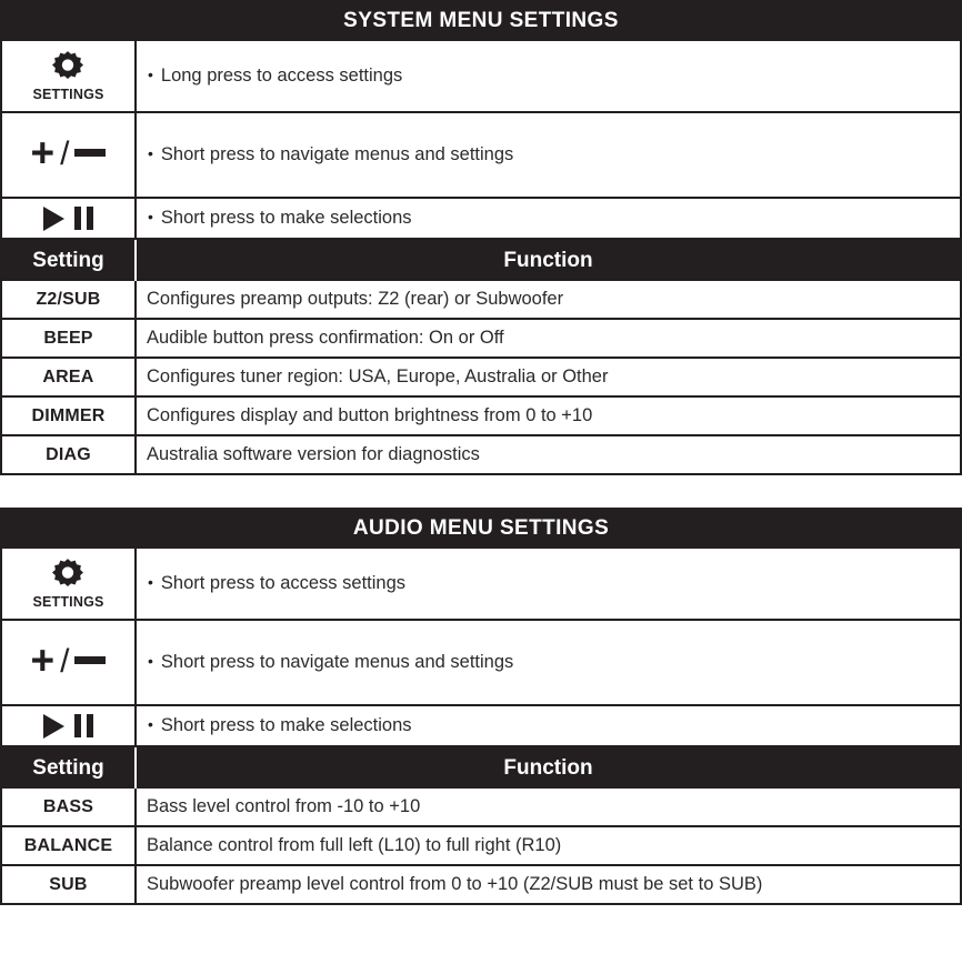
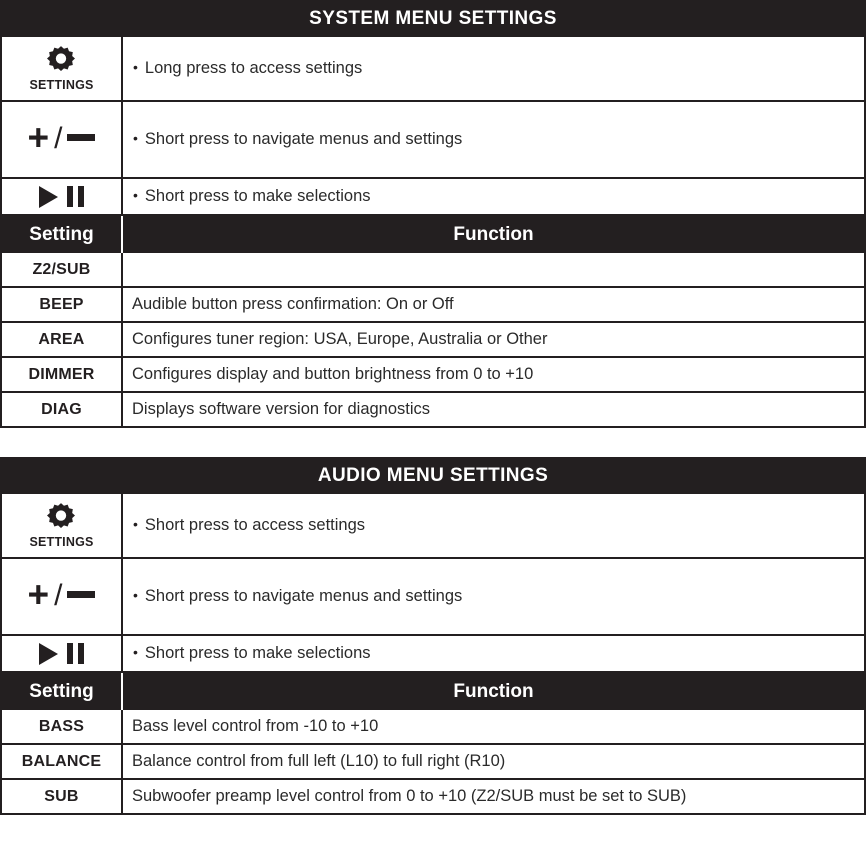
  SYSTEM MENU SETTINGS
  SETTINGS
  •
  Long press to access settings
  +
  /
  •
  Short press to navigate menus and settings
  •
  Short press to make selections
  Setting
  Function
  Z2/SUB
- Configures preamp outputs: Z2 (rear) or Subwoofer
  BEEP
  Audible button press confirmation: On or Off
  AREA
  Configures tuner region: USA, Europe, Australia or Other
  DIMMER
  Configures display and button brightness from 0 to +10
  DIAG
- Australia software version for diagnostics
+ Displays software version for diagnostics
  AUDIO MENU SETTINGS
  SETTINGS
  •
  Short press to access settings
  +
  /
  •
  Short press to navigate menus and settings
  •
  Short press to make selections
  Setting
  Function
  BASS
  Bass level control from -10 to +10
  BALANCE
  Balance control from full left (L10) to full right (R10)
  SUB
  Subwoofer preamp level control from 0 to +10 (Z2/SUB must be set to SUB)
